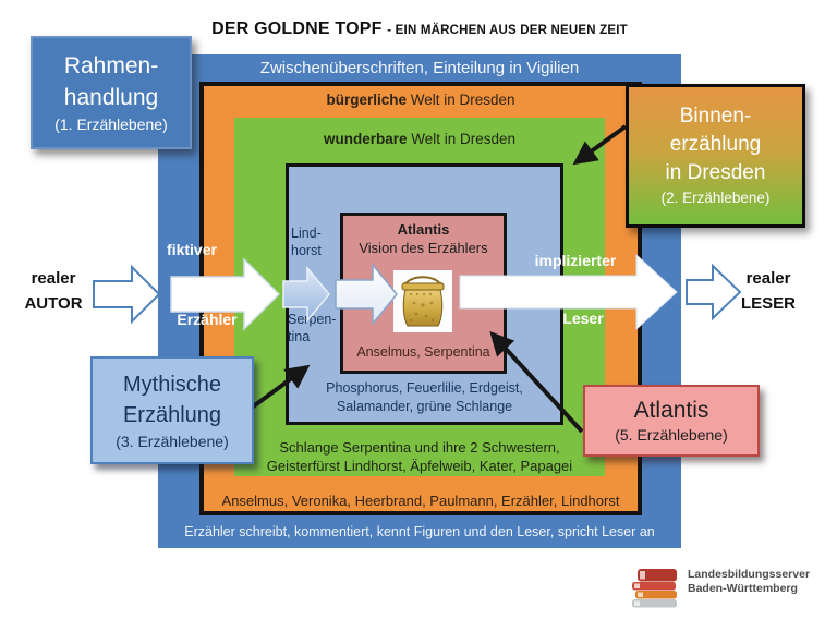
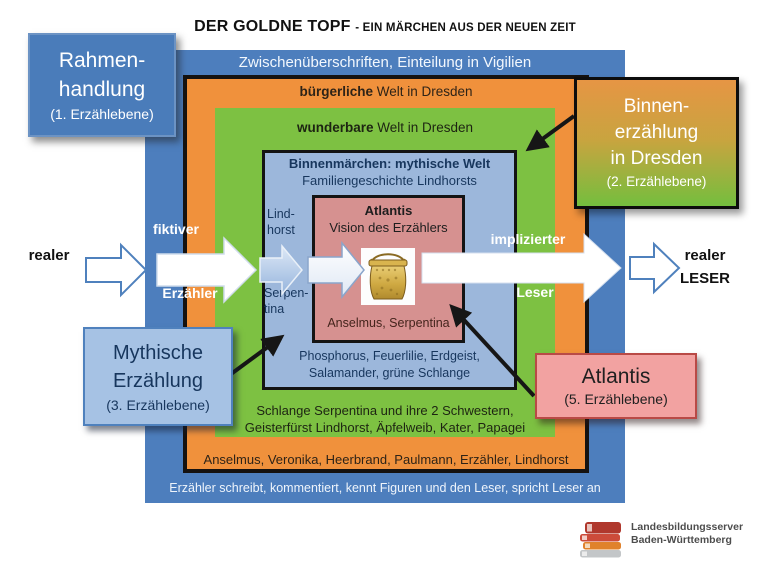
  DER GOLDNE TOPF - EIN MÄRCHEN AUS DER NEUEN ZEIT
  Zwischenüberschriften, Einteilung in Vigilien
  Erzähler schreibt, kommentiert, kennt Figuren und den Leser, spricht Leser an
  bürgerliche Welt in Dresden
  Anselmus, Veronika, Heerbrand, Paulmann, Erzähler, Lindhorst
  wunderbare Welt in Dresden
  Schlange Serpentina und ihre 2 Schwestern,
  Geisterfürst Lindhorst, Äpfelweib, Kater, Papagei
+ Binnenmärchen: mythische Welt
+ Familiengeschichte Lindhorsts
  Phosphorus, Feuerlilie, Erdgeist,
  Salamander, grüne Schlange
  Lind-
  horst
  Sepen-
  tina
  Atlantis
  Vision des Erzählers
  Anselmus, Serpentina
  realer
- AUTOR
  realer
  LESER
  fiktiver
  Erzähler
  implizierter
  Leser
  Rahmen-
  handlung
  (1. Erzählebene)
  Binnen-
  erzählung
  in Dresden
  (2. Erzählebene)
  Mythische
  Erzählung
  (3. Erzählebene)
  Atlantis
  (5. Erzählebene)
  Landesbildungsserver
  Baden-Württemberg
